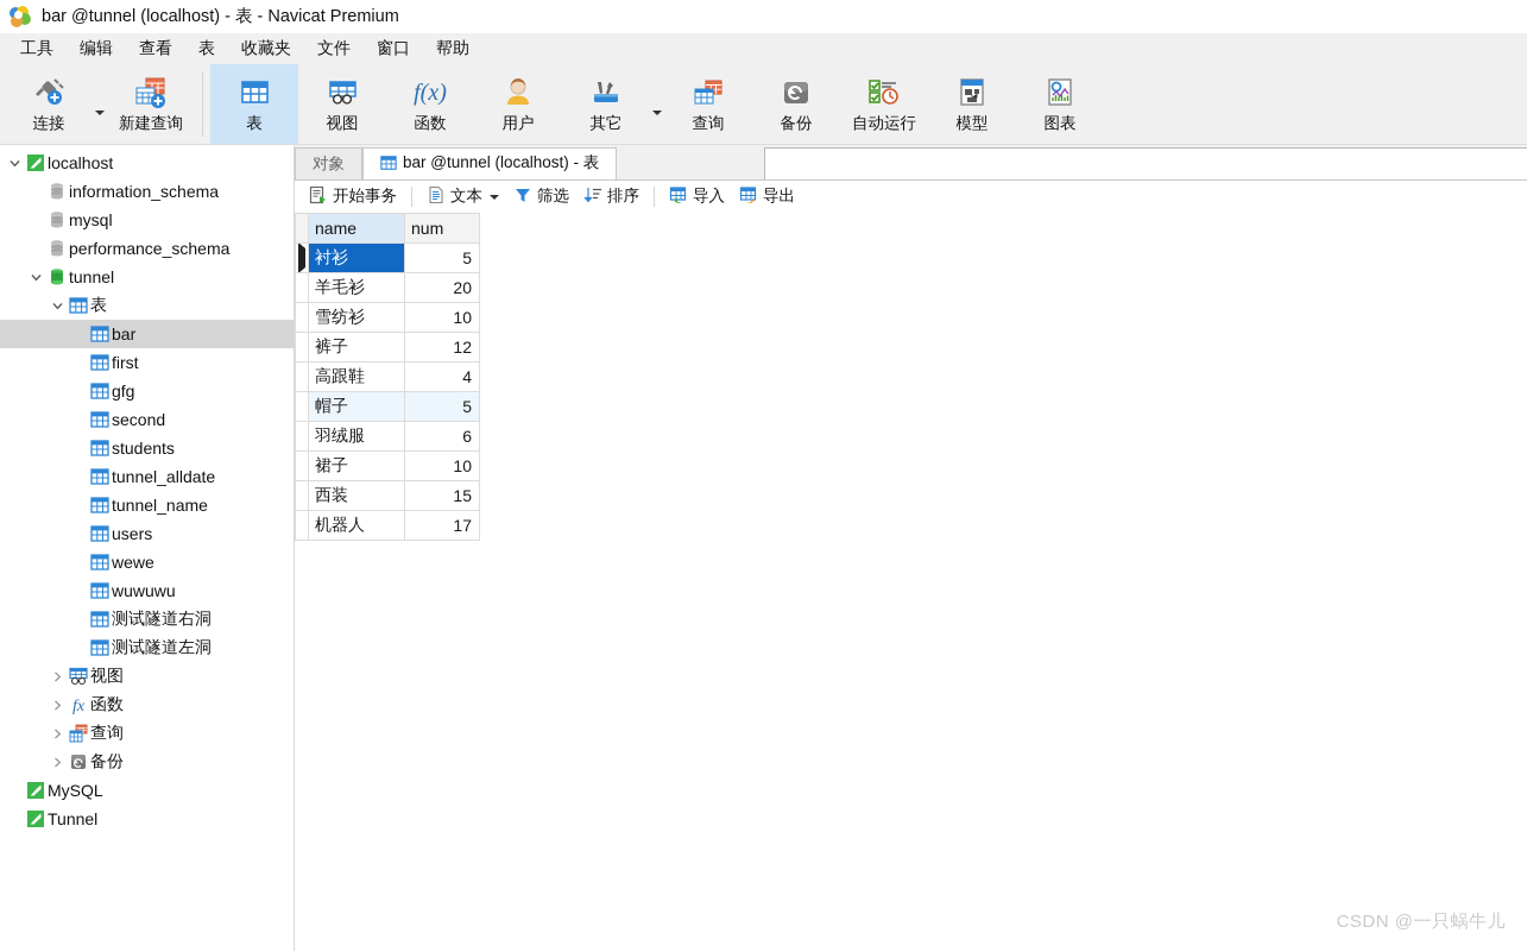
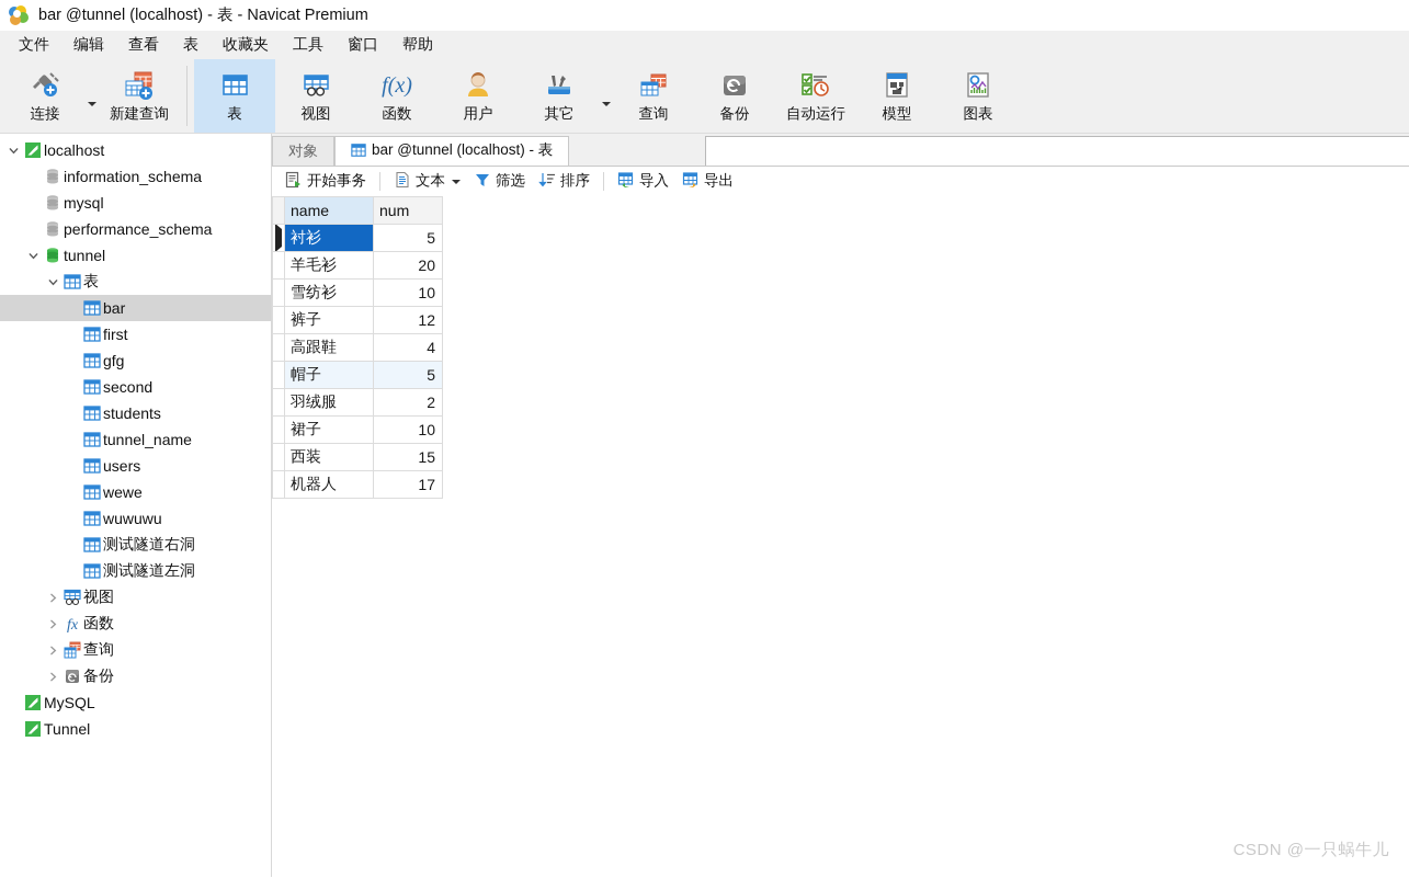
  bar @tunnel (localhost) - 表 - Navicat Premium
- 工具
+ 文件
  编辑
  查看
  表
  收藏夹
- 文件
+ 工具
  窗口
  帮助
  连接
  新建查询
  表
  视图
  f(x)
  函数
  用户
  其它
  查询
  备份
  自动运行
  模型
  图表
  localhost
  information_schema
  mysql
  performance_schema
  tunnel
  表
  bar
  first
  gfg
  second
  students
- tunnel_alldate
  tunnel_name
  users
  wewe
  wuwuwu
  测试隧道右洞
  测试隧道左洞
  视图
  fx
  函数
  查询
  备份
  MySQL
  Tunnel
  对象
  bar @tunnel (localhost) - 表
  开始事务
  文本
  筛选
  排序
  导入
  导出
  	name	num
  	衬衫	5
  	羊毛衫	20
  	雪纺衫	10
  	裤子	12
  	高跟鞋	4
  	帽子	5
- 	羽绒服	6
+ 	羽绒服	2
  	裙子	10
  	西装	15
  	机器人	17
  CSDN @一只蜗牛儿
